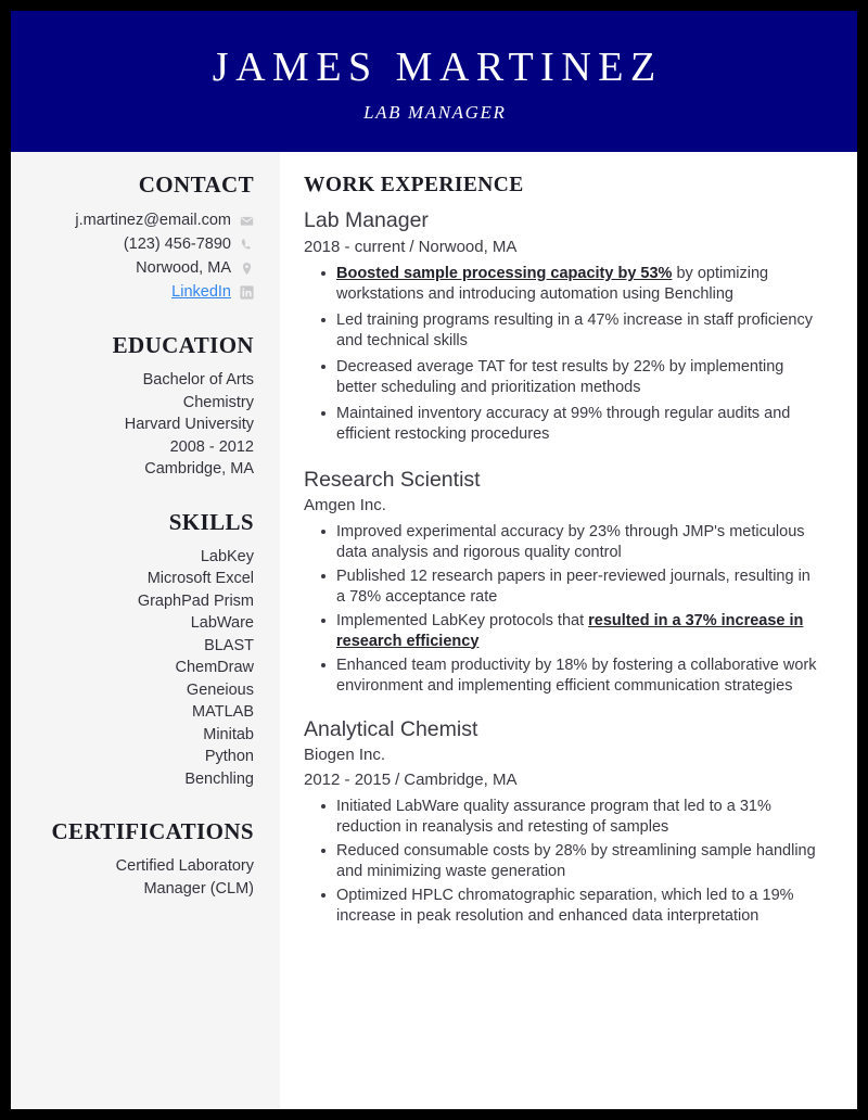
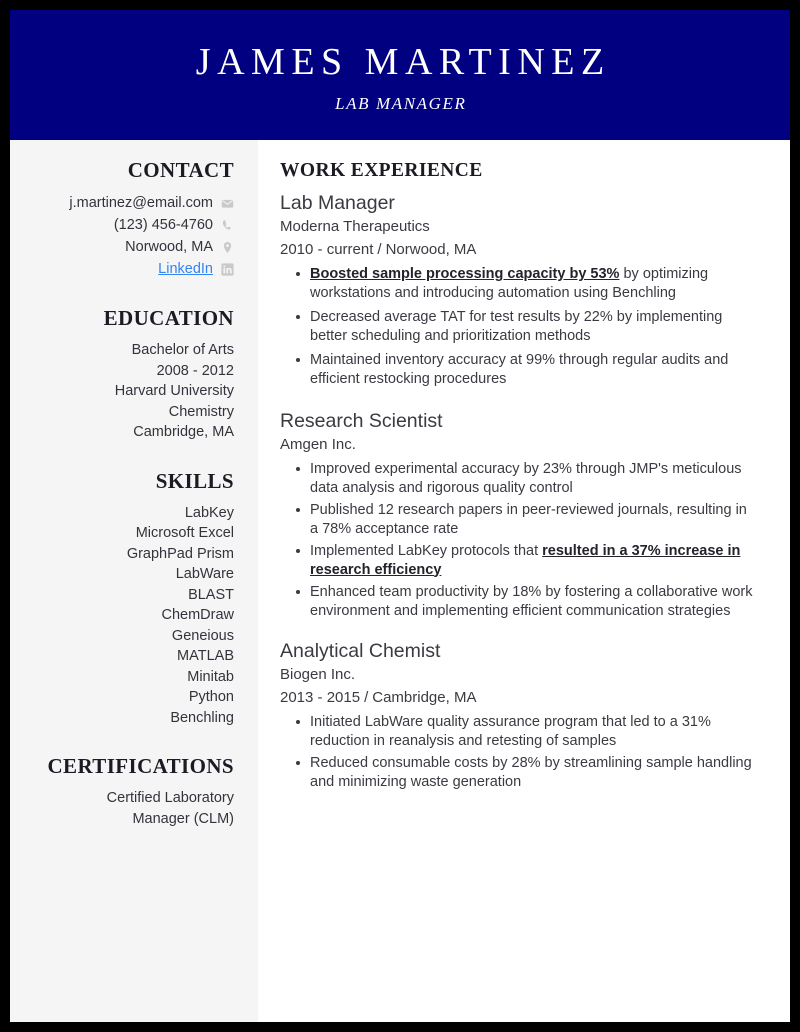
  JAMES MARTINEZ
  LAB MANAGER
  CONTACT
  j.martinez@email.com
- (123) 456-7890
+ (123) 456-4760
  Norwood, MA
  LinkedIn
  EDUCATION
  Bachelor of Arts
- Chemistry
+ 2008 - 2012
  Harvard University
- 2008 - 2012
+ Chemistry
  Cambridge, MA
  SKILLS
  LabKey
  Microsoft Excel
  GraphPad Prism
  LabWare
  BLAST
  ChemDraw
  Geneious
  MATLAB
  Minitab
  Python
  Benchling
  CERTIFICATIONS
  Certified Laboratory
  Manager (CLM)
  WORK EXPERIENCE
  Lab Manager
+ Moderna Therapeutics
- 2018 - current / Norwood, MA
+ 2010 - current / Norwood, MA
  Boosted sample processing capacity by 53% by optimizing workstations and introducing automation using Benchling
- Led training programs resulting in a 47% increase in staff proficiency and technical skills
  Decreased average TAT for test results by 22% by implementing better scheduling and prioritization methods
  Maintained inventory accuracy at 99% through regular audits and efficient restocking procedures
  Research Scientist
  Amgen Inc.
  Improved experimental accuracy by 23% through JMP's meticulous data analysis and rigorous quality control
  Published 12 research papers in peer-reviewed journals, resulting in a 78% acceptance rate
  Implemented LabKey protocols that resulted in a 37% increase in research efficiency
  Enhanced team productivity by 18% by fostering a collaborative work environment and implementing efficient communication strategies
  Analytical Chemist
  Biogen Inc.
- 2012 - 2015 / Cambridge, MA
+ 2013 - 2015 / Cambridge, MA
  Initiated LabWare quality assurance program that led to a 31% reduction in reanalysis and retesting of samples
  Reduced consumable costs by 28% by streamlining sample handling and minimizing waste generation
- Optimized HPLC chromatographic separation, which led to a 19% increase in peak resolution and enhanced data interpretation
